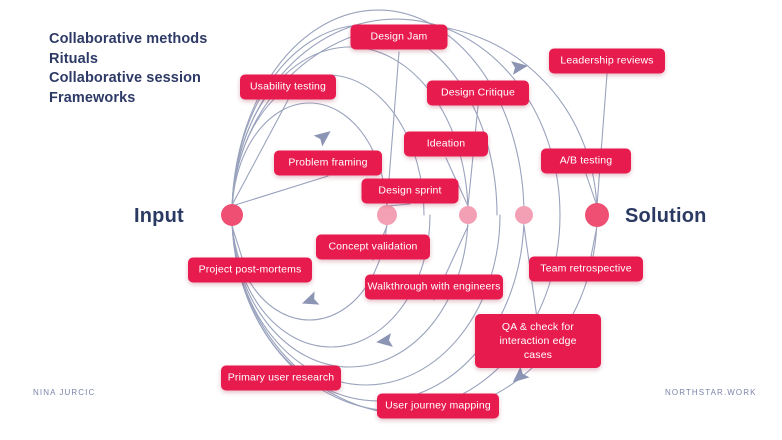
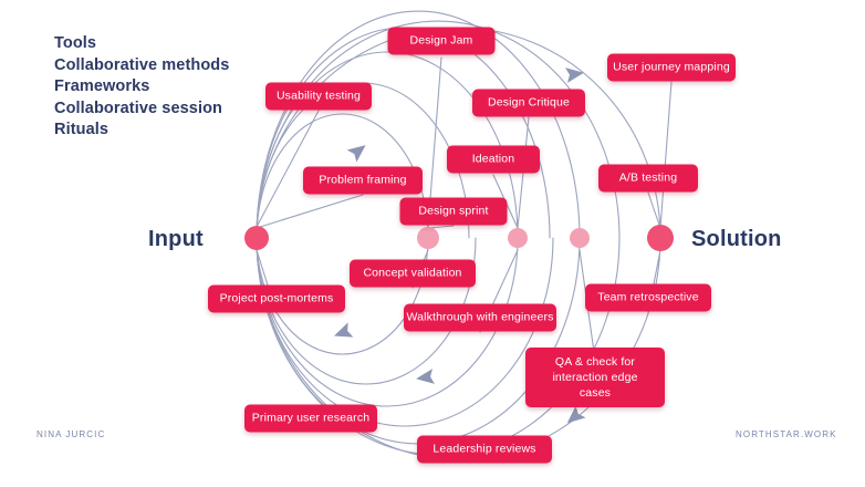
+ Tools
  Collaborative methods
- Rituals
+ Frameworks
  Collaborative session
- Frameworks
+ Rituals
  Input
  Solution
  Design Jam
- Leadership reviews
+ User journey mapping
  Usability testing
  Design Critique
  Ideation
  Problem framing
  A/B testing
  Design sprint
  Concept validation
  Project post-mortems
  Team retrospective
  Walkthrough with engineers
  QA & check for interaction edge cases
  Primary user research
- User journey mapping
+ Leadership reviews
  NINA JURCIC
  NORTHSTAR.WORK
